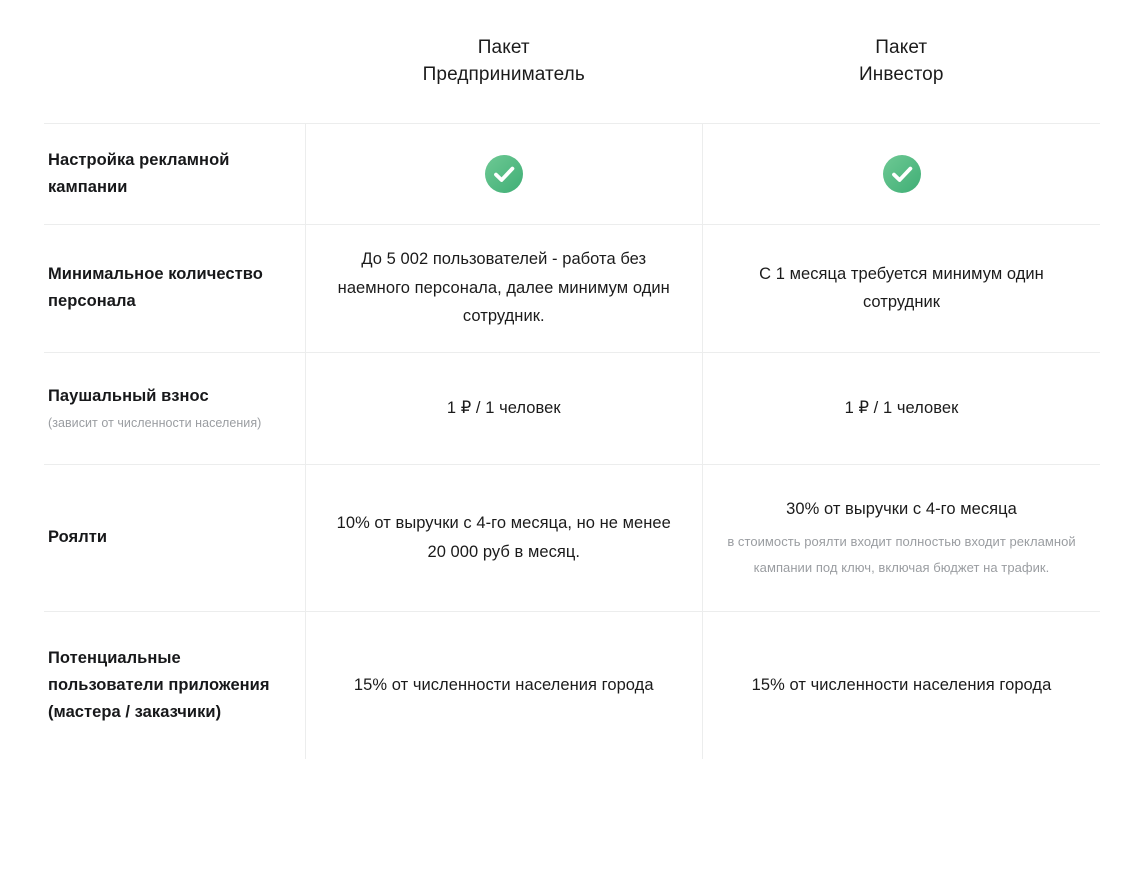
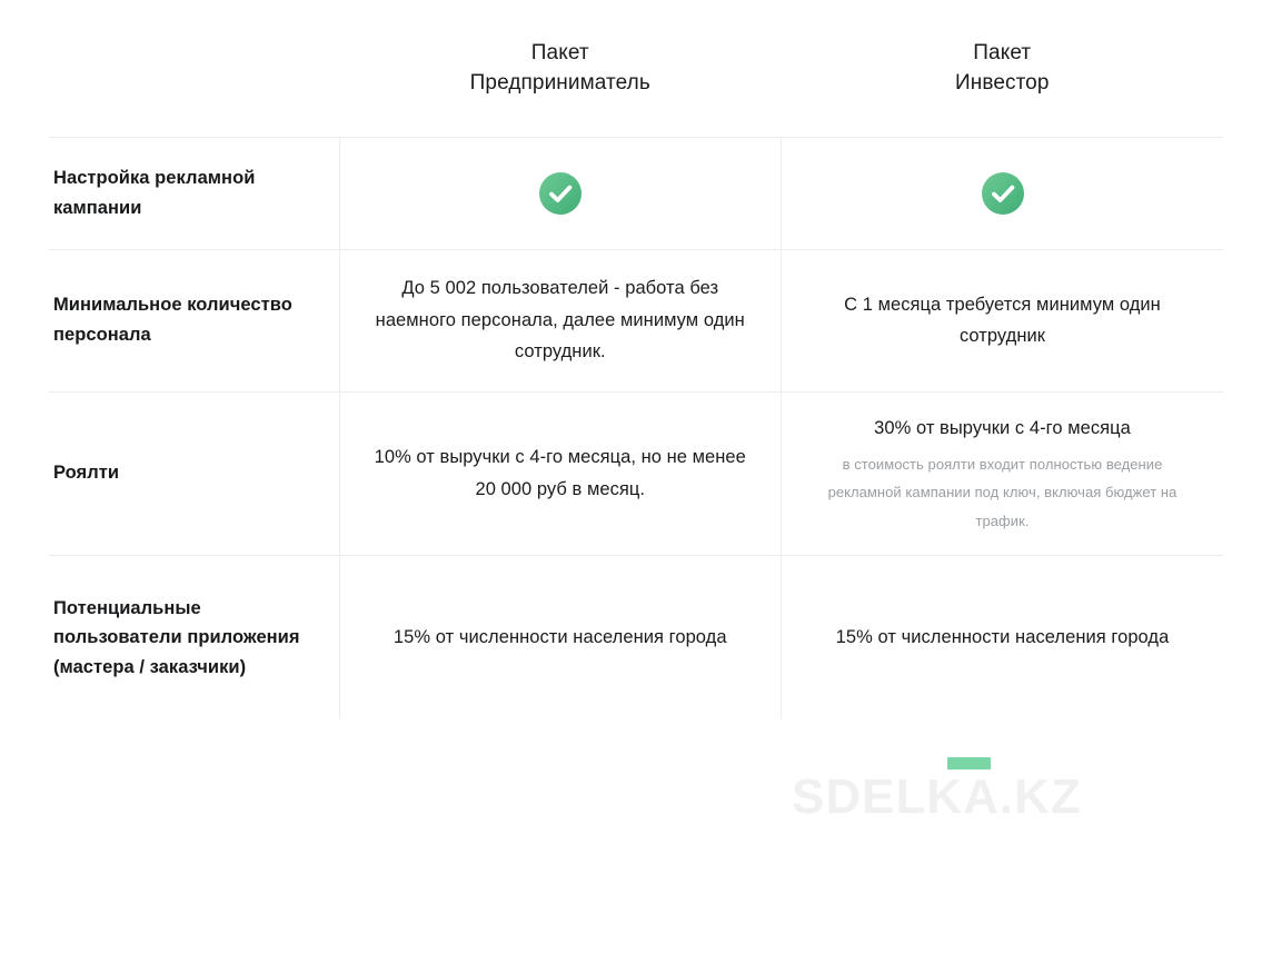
  	Пакет Предприниматель	Пакет Инвестор
  Настройка рекламной кампании
  Минимальное количество персонала	До 5 002 пользователей - работа без наемного персонала, далее минимум один сотрудник.	С 1 месяца требуется минимум один сотрудник
- Паушальный взнос (зависит от численности населения)	1 ₽ / 1 человек	1 ₽ / 1 человек
- Роялти	10% от выручки с 4-го месяца, но не менее 20 000 руб в месяц.	30% от выручки с 4-го месяца в стоимость роялти входит полностью входит рекламной кампании под ключ, включая бюджет на трафик.
+ Роялти	10% от выручки с 4-го месяца, но не менее 20 000 руб в месяц.	30% от выручки с 4-го месяца в стоимость роялти входит полностью ведение рекламной кампании под ключ, включая бюджет на трафик.
  Потенциальные пользователи приложения (мастера / заказчики)	15% от численности населения города	15% от численности населения города
